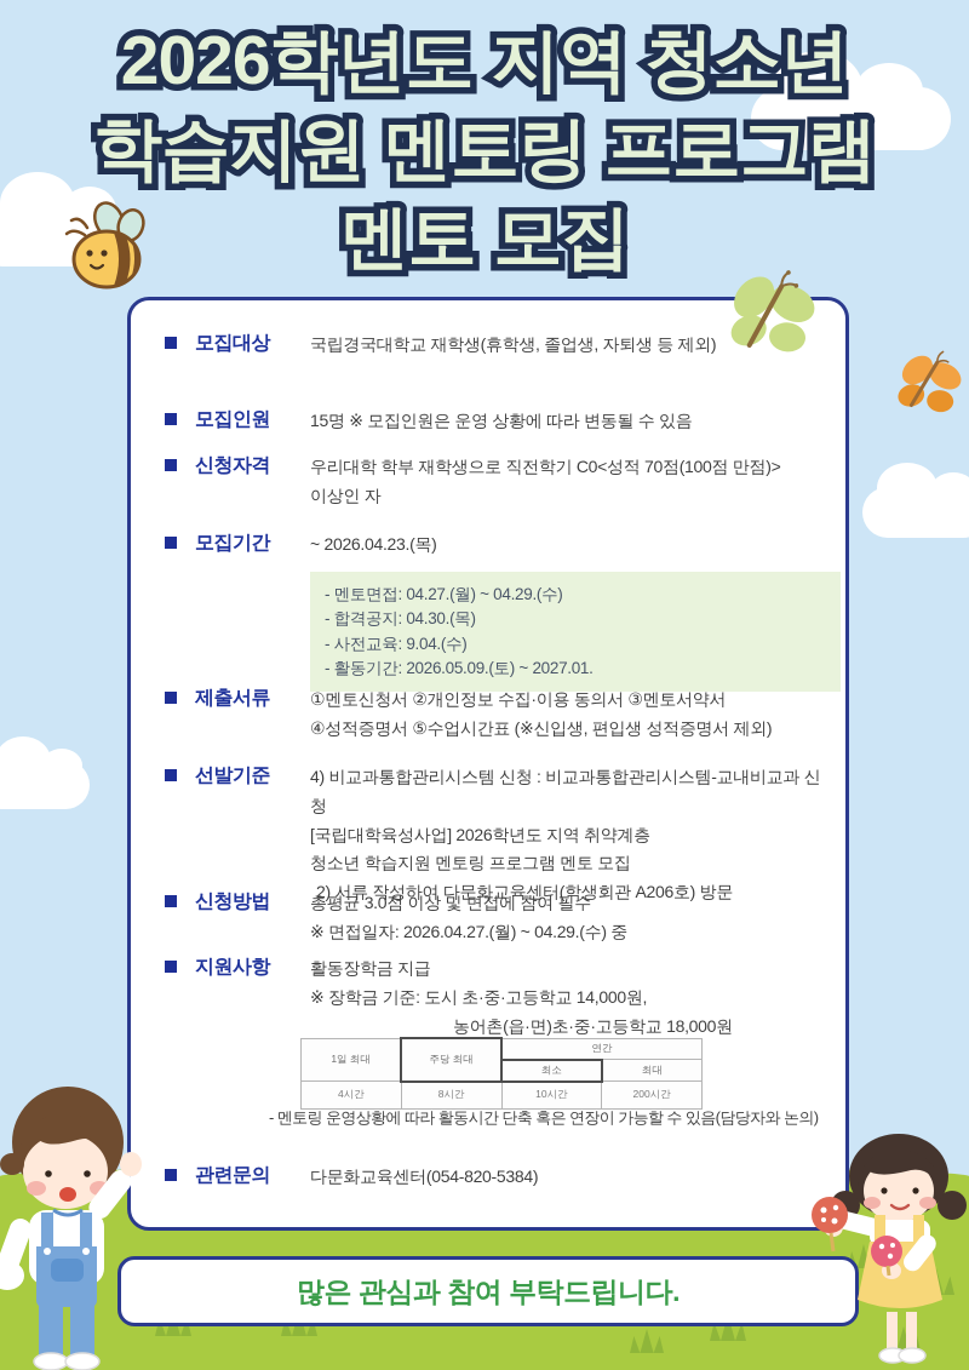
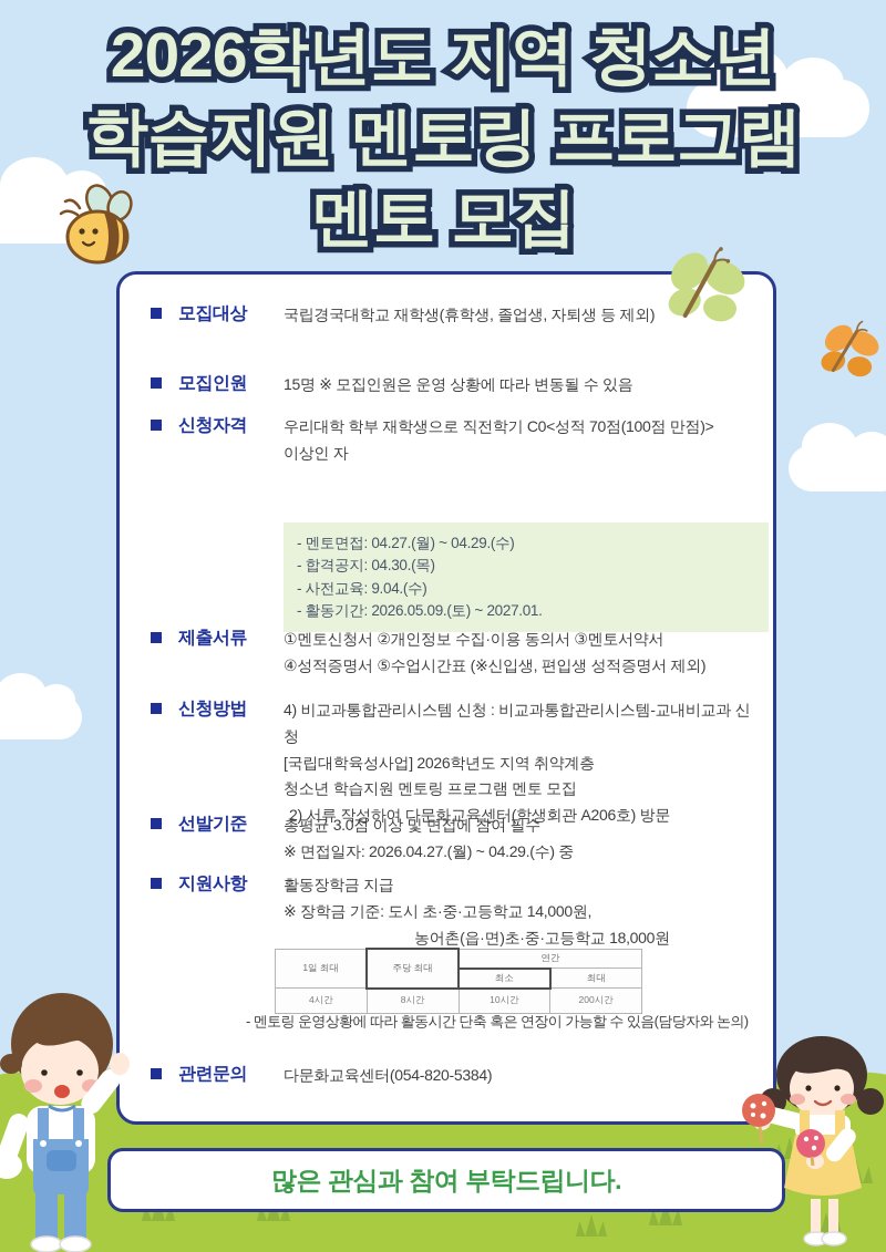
  2026학년도 지역 청소년
  학습지원 멘토링 프로그램
  멘토 모집
  모집대상
  국립경국대학교 재학생(휴학생, 졸업생, 자퇴생 등 제외)
  모집인원
  15명 ※ 모집인원은 운영 상황에 따라 변동될 수 있음
  신청자격
  우리대학 학부 재학생으로 직전학기 C0<성적 70점(100점 만점)>
  이상인 자
- 모집기간
- ~ 2026.04.23.(목)
  - 멘토면접: 04.27.(월) ~ 04.29.(수)
  - 합격공지: 04.30.(목)
  - 사전교육: 9.04.(수)
  - 활동기간: 2026.05.09.(토) ~ 2027.01.
  제출서류
  ①멘토신청서 ②개인정보 수집·이용 동의서 ③멘토서약서
  ④성적증명서 ⑤수업시간표 (※신입생, 편입생 성적증명서 제외)
- 선발기준
+ 신청방법
  4) 비교과통합관리시스템 신청 : 비교과통합관리시스템-교내비교과 신청
  [국립대학육성사업] 2026학년도 지역 취약계층
  청소년 학습지원 멘토링 프로그램 멘토 모집
  2) 서류 작성하여 다문화교육센터(학생회관 A206호) 방문
- 신청방법
+ 선발기준
  총평균 3.0점 이상 및 면접에 참여 필수
  ※ 면접일자: 2026.04.27.(월) ~ 04.29.(수) 중
  지원사항
  활동장학금 지급
  ※ 장학금 기준: 도시 초·중·고등학교 14,000원,
  농어촌(읍·면)초·중·고등학교 18,000원
  1일 최대	주당 최대	연간
  최소	최대
  4시간	8시간	10시간	200시간
  - 멘토링 운영상황에 따라 활동시간 단축 혹은 연장이 가능할 수 있음(담당자와 논의)
  관련문의
  다문화교육센터(054-820-5384)
  많은 관심과 참여 부탁드립니다.
